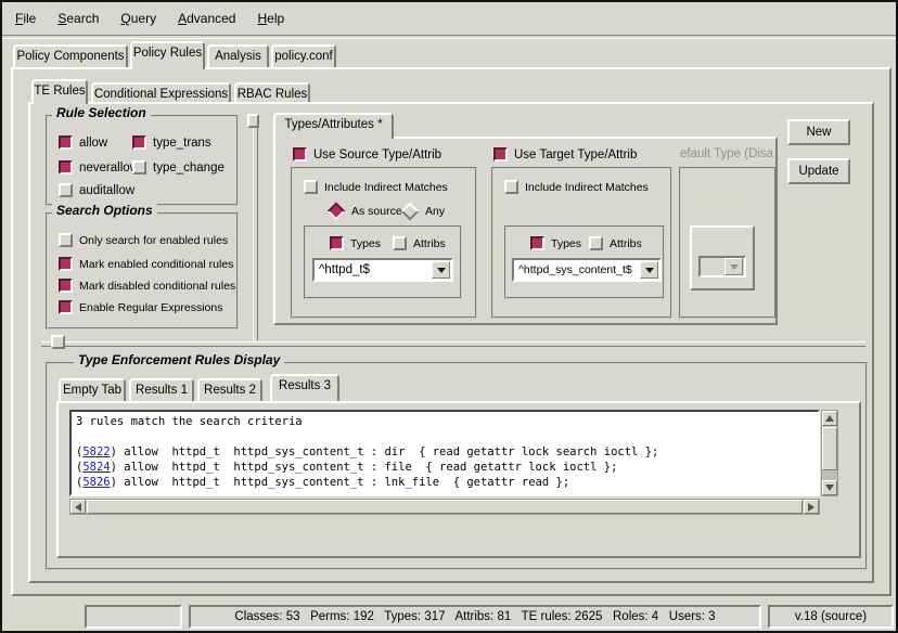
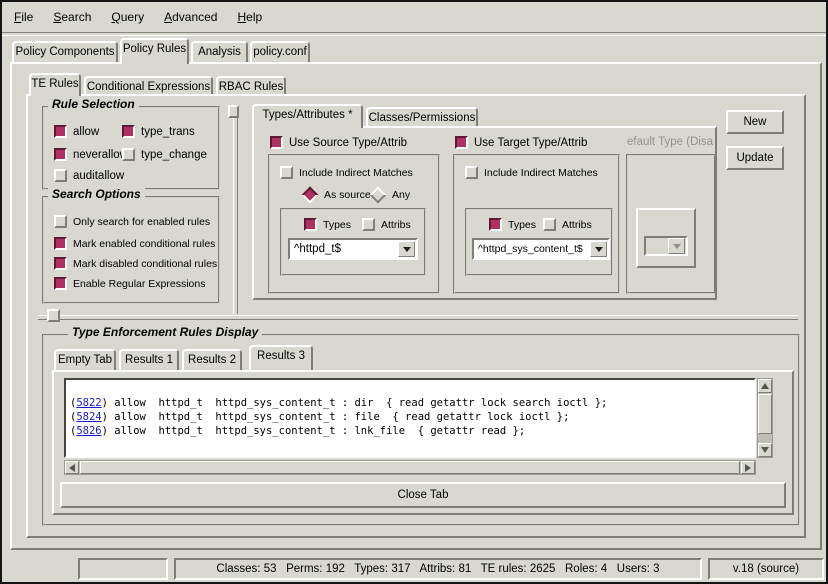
  File
  Search
  Query
  Advanced
  Help
  Policy Components
  Policy Rules
  Analysis
  policy.conf
  TE Rules
  Conditional Expressions
  RBAC Rules
  Rule Selection
  allow
  type_trans
  neverallo
  type_change
  auditallow
  Search Options
  Only search for enabled rules
  Mark enabled conditional rules
  Mark disabled conditional rules
  Enable Regular Expressions
  Types/Attributes *
+ Classes/Permissions
  Use Source Type/Attrib
  Include Indirect Matches
  As source
  Any
  Types
  Attribs
  ^httpd_t$
  Use Target Type/Attrib
  Include Indirect Matches
  Types
  Attribs
  ^httpd_sys_content_t$
  efault Type (Disa
  New
  Update
  Type Enforcement Rules Display
  Empty Tab
  Results 1
  Results 2
  Results 3
- 3 rules match the search criteria
  (5822) allow httpd_t httpd_sys_content_t : dir { read getattr lock search ioctl };
  (5824) allow httpd_t httpd_sys_content_t : file { read getattr lock ioctl };
  (5826) allow httpd_t httpd_sys_content_t : lnk_file { getattr read };
+ Close Tab
  Classes: 53 Perms: 192 Types: 317 Attribs: 81 TE rules: 2625 Roles: 4 Users: 3
  v.18 (source)
